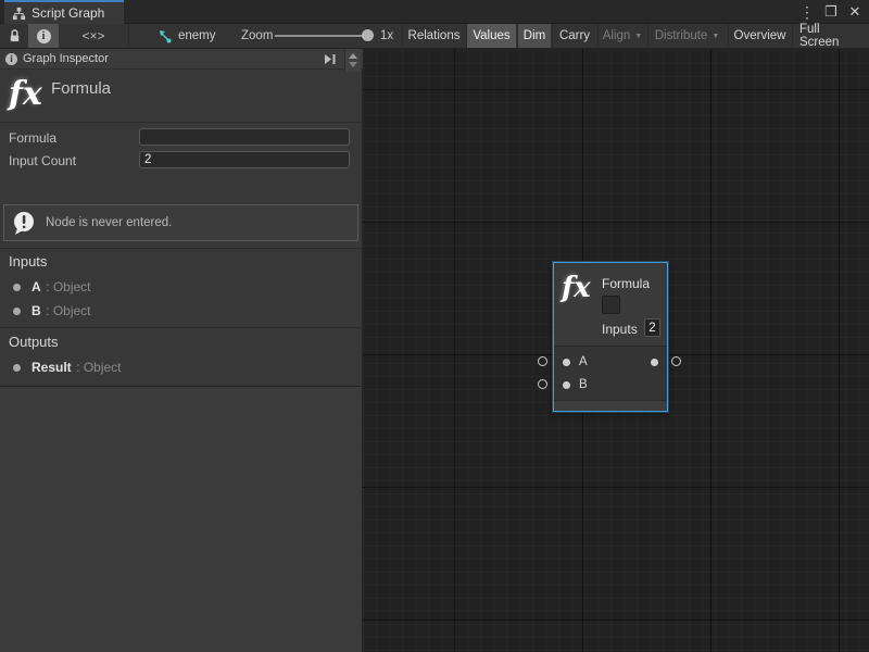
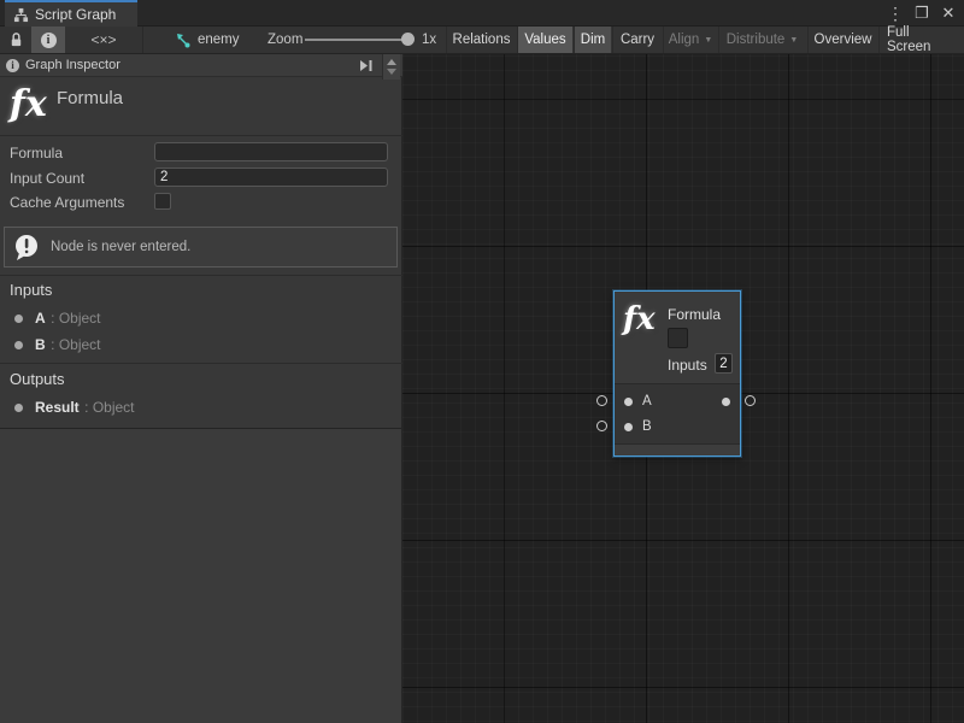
  Script Graph
  ⋮
  ❐
  ✕
  i
  <×>
  enemy
  Zoom
  1x
  Relations
  Values
  Dim
  Carry
  Align
  Distribute
  Overview
  Full Screen
  i
  Graph Inspector
  fx
  Formula
  Formula
  Input Count
  2
+ Cache Arguments
  Node is never entered.
  Inputs
  A : Object
  B : Object
  Outputs
  Result : Object
  fx
  Formula
  Inputs
  2
  A
  B
